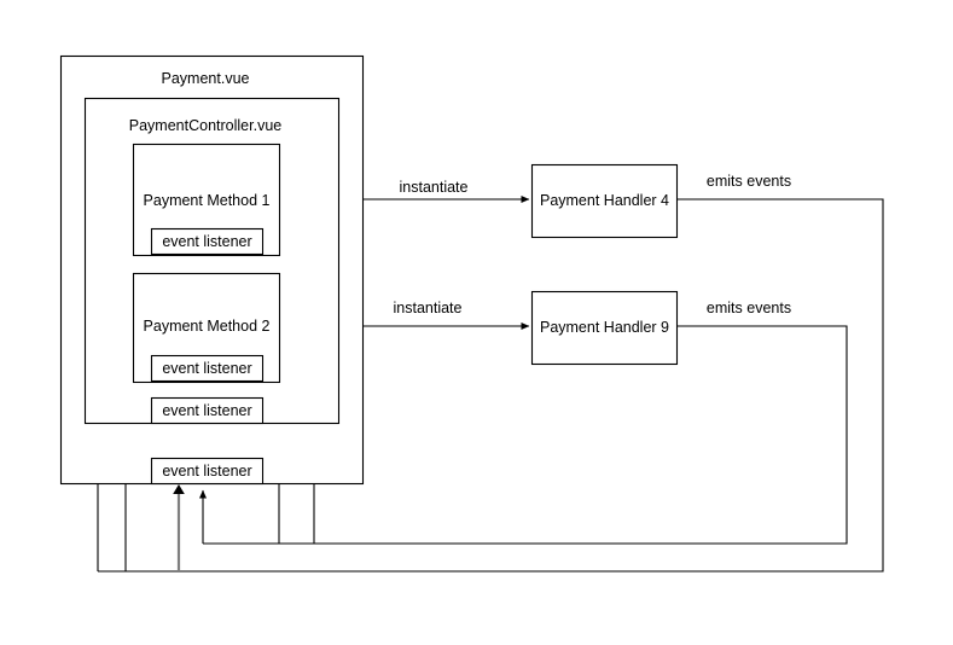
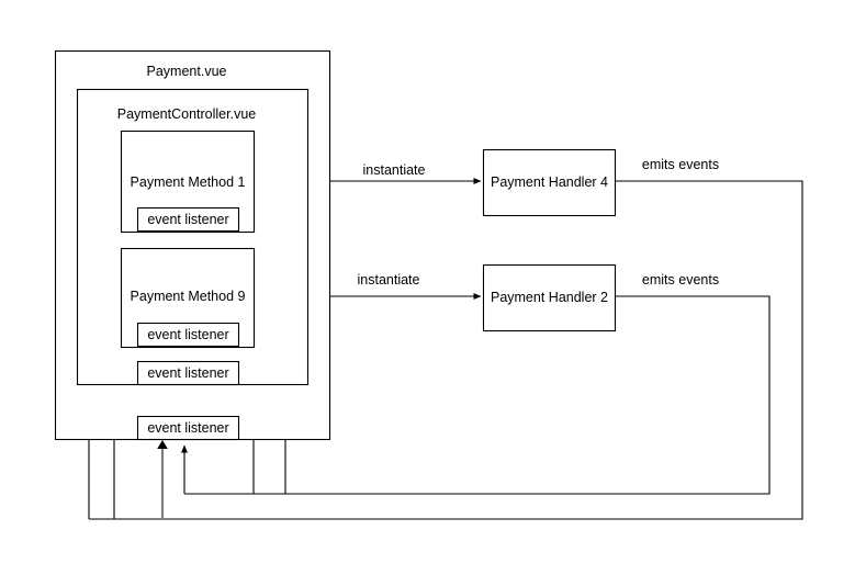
  Payment.vue
  PaymentController.vue
  Payment Method 1
  event listener
- Payment Method 2
+ Payment Method 9
  event listener
  event listener
  event listener
  Payment Handler 4
- Payment Handler 9
+ Payment Handler 2
  instantiate
  instantiate
  emits events
  emits events
